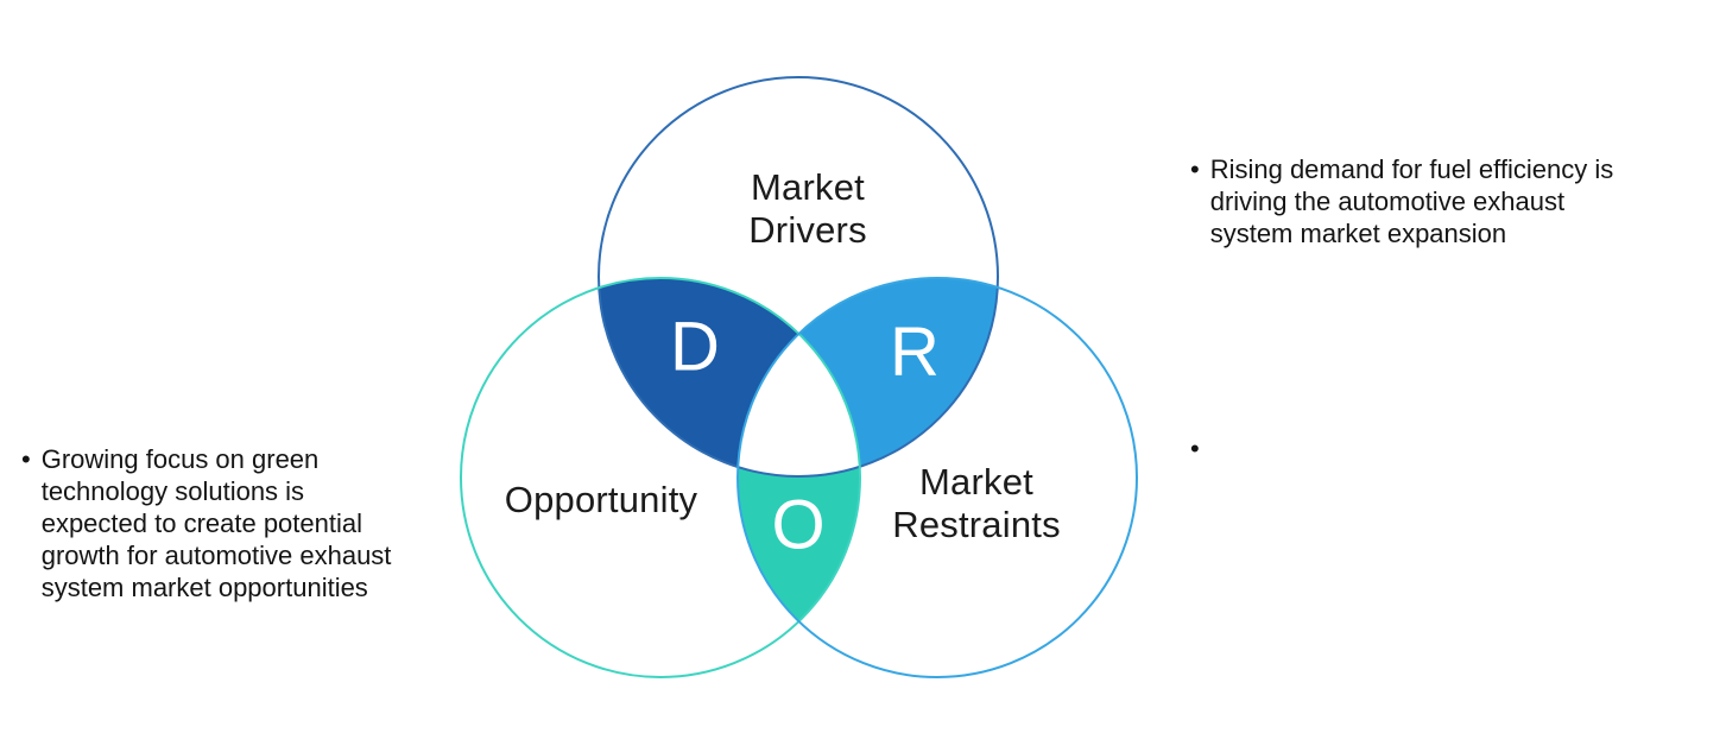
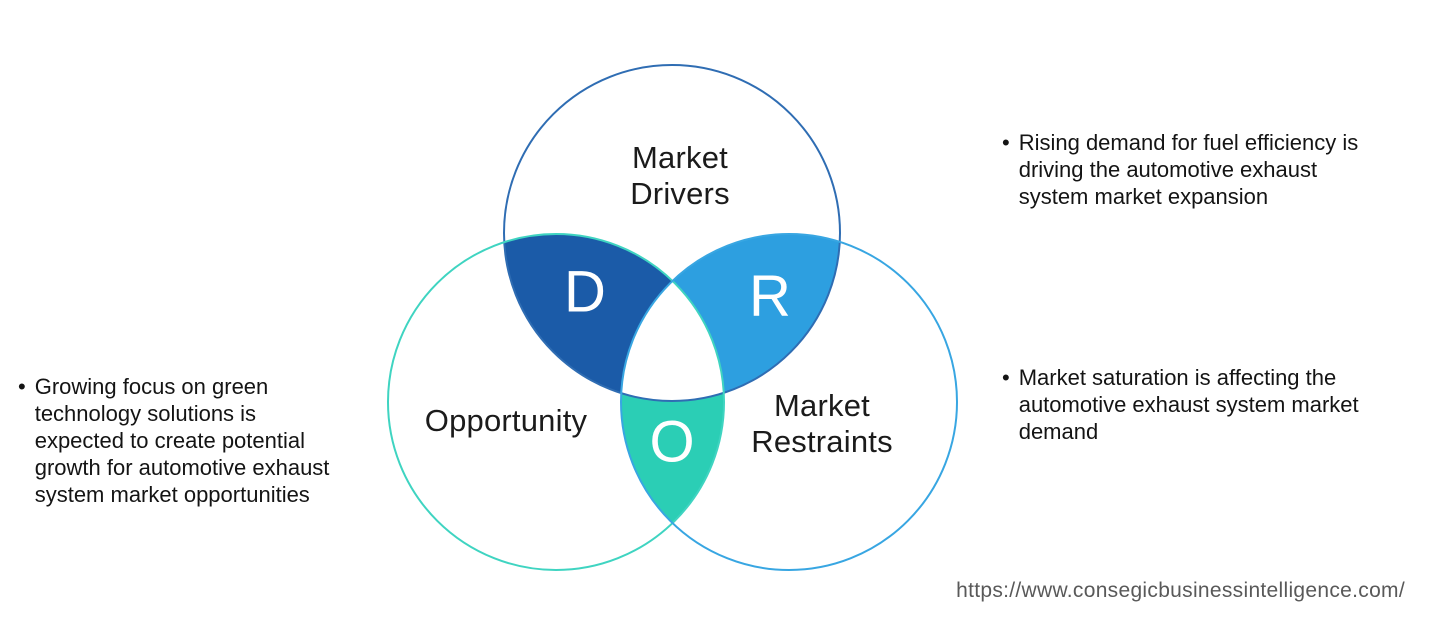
  Market
  Drivers
  Opportunity
  Market
  Restraints
  D
  R
  O
  •
  Growing focus on green
  technology solutions is
  expected to create potential
  growth for automotive exhaust
  system market opportunities
  •
  Rising demand for fuel efficiency is
  driving the automotive exhaust
  system market expansion
  •
+ Market saturation is affecting the
+ automotive exhaust system market
+ demand
+ https://www.consegicbusinessintelligence.com/
